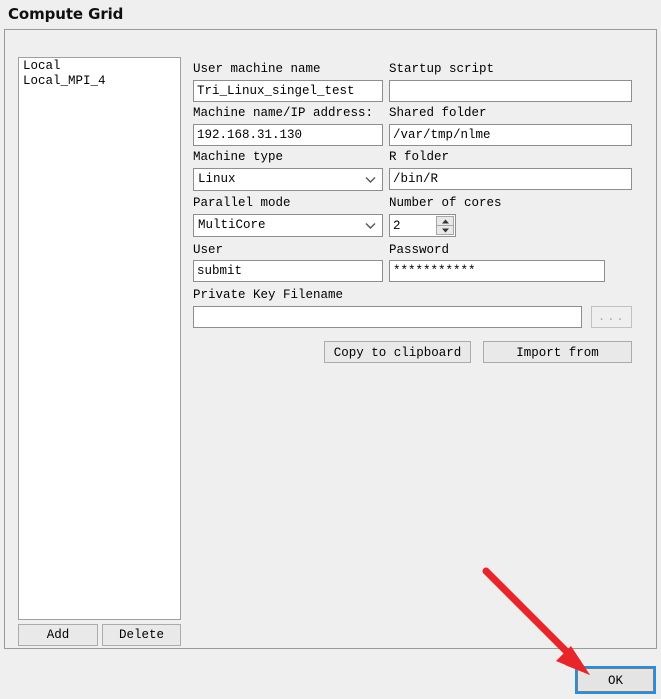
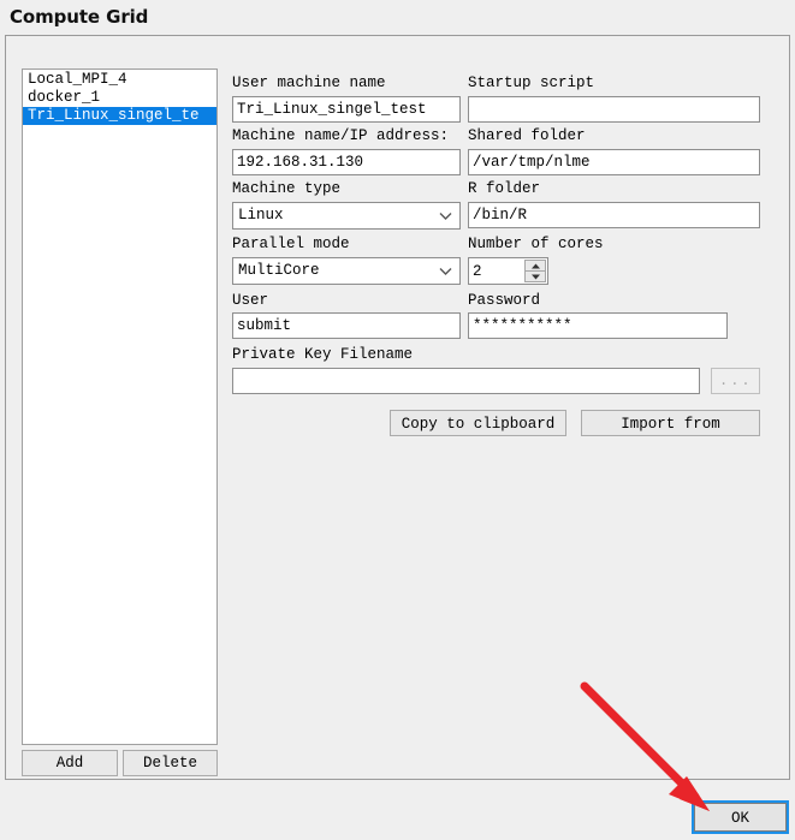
  Compute Grid
- Local
  Local_MPI_4
+ docker_1
+ Tri_Linux_singel_te
  Add
  Delete
  User machine name
  Tri_Linux_singel_test
  Startup script
  Machine name/IP address:
  192.168.31.130
  Shared folder
  /var/tmp/nlme
  Machine type
  Linux
  R folder
  /bin/R
  Parallel mode
  MultiCore
  Number of cores
  2
  User
  submit
  Password
  ***********
  Private Key Filename
  ...
  Copy to clipboard
  Import from
  OK
